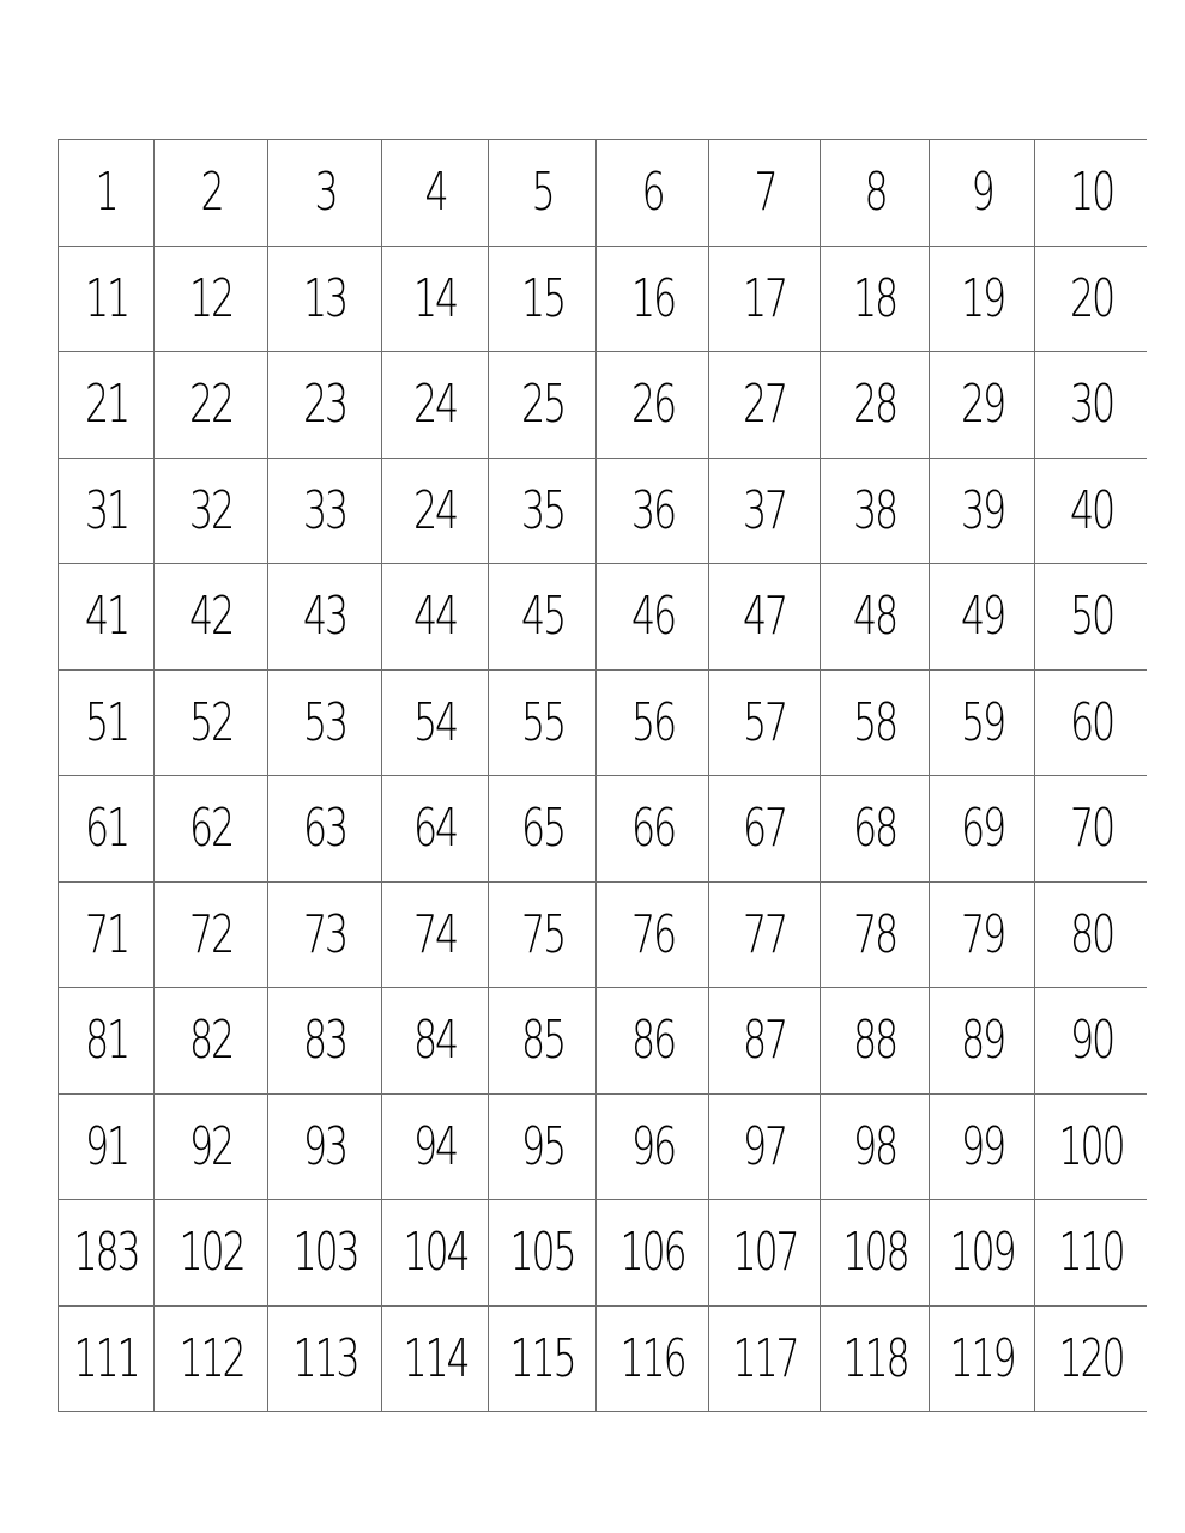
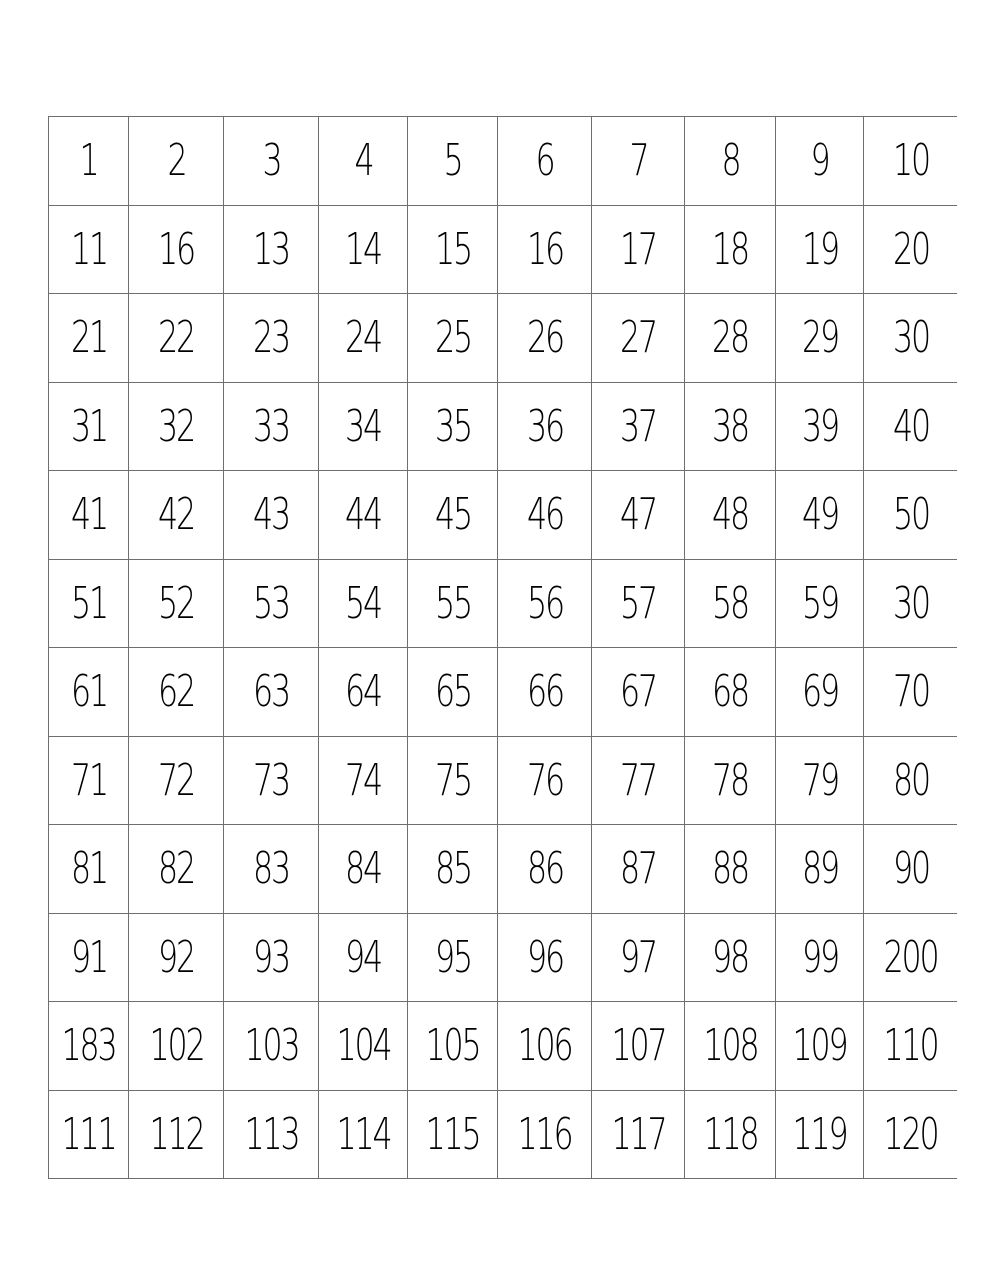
  1	2	3	4	5	6	7	8	9	10
- 11	12	13	14	15	16	17	18	19	20
+ 11	16	13	14	15	16	17	18	19	20
  21	22	23	24	25	26	27	28	29	30
- 31	32	33	24	35	36	37	38	39	40
+ 31	32	33	34	35	36	37	38	39	40
  41	42	43	44	45	46	47	48	49	50
- 51	52	53	54	55	56	57	58	59	60
+ 51	52	53	54	55	56	57	58	59	30
  61	62	63	64	65	66	67	68	69	70
  71	72	73	74	75	76	77	78	79	80
  81	82	83	84	85	86	87	88	89	90
- 91	92	93	94	95	96	97	98	99	100
+ 91	92	93	94	95	96	97	98	99	200
  183	102	103	104	105	106	107	108	109	110
  111	112	113	114	115	116	117	118	119	120
